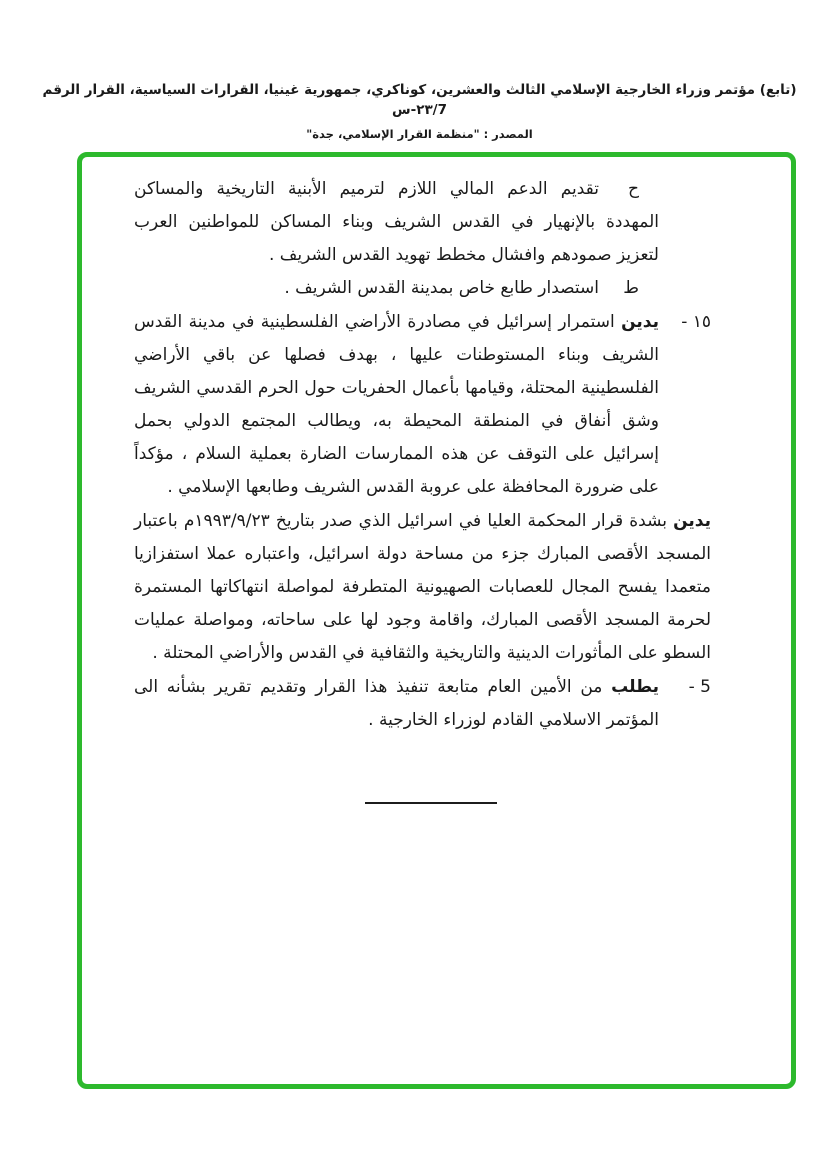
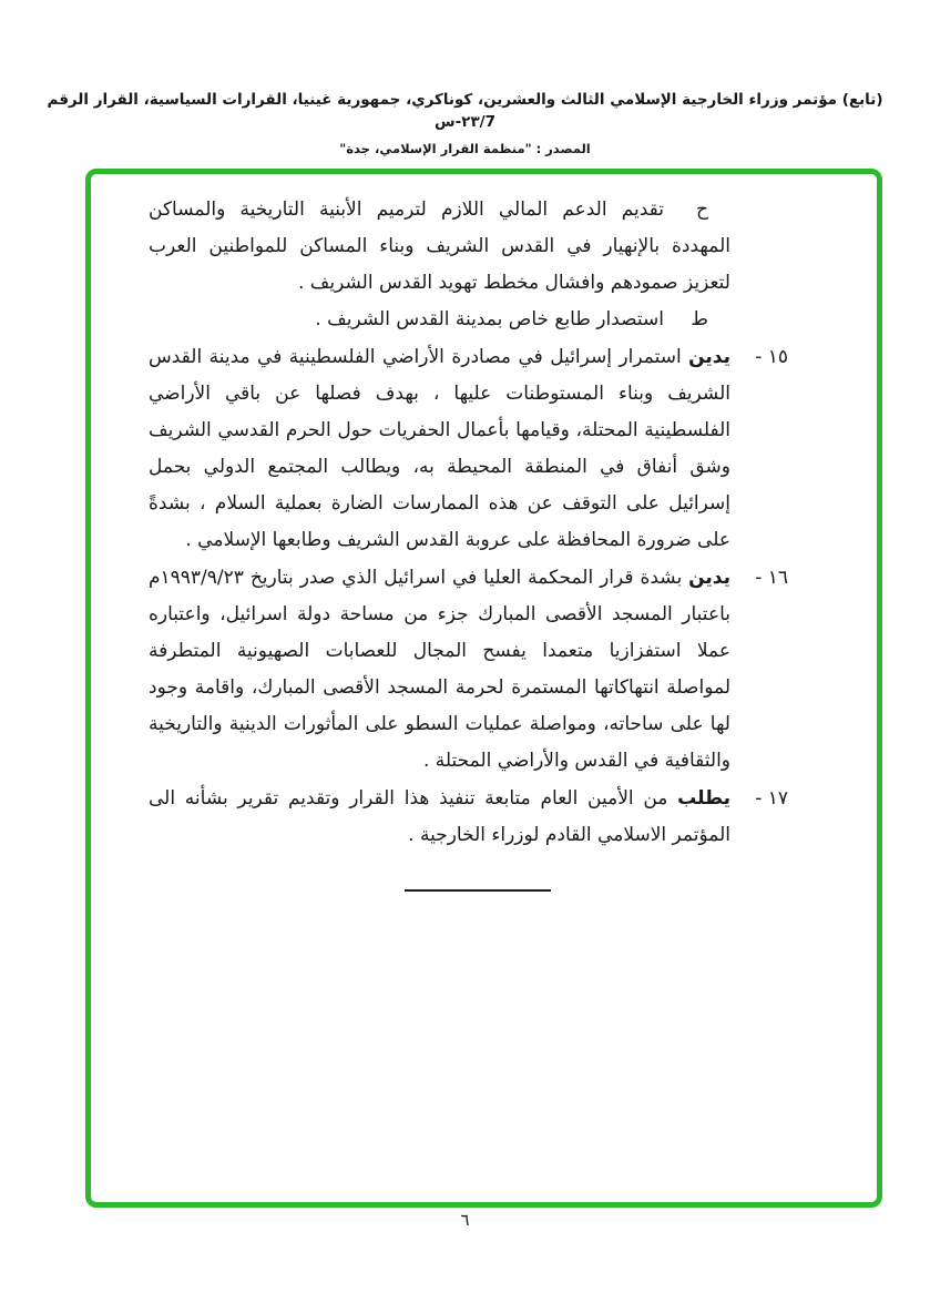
  (تابع) مؤتمر وزراء الخارجية الإسلامي الثالث والعشرين، كوناكري، جمهورية غينيا، القرارات السياسية، القرار الرقم ٢٣/7-س
  المصدر : "منظمة القرار الإسلامي، جدة"
  ح
  تقديم الدعم المالي اللازم لترميم الأبنية التاريخية والمساكن المهددة بالإنهيار في القدس الشريف وبناء المساكن للمواطنين العرب لتعزيز صمودهم وافشال مخطط تهويد القدس الشريف .
  ط
  استصدار طابع خاص بمدينة القدس الشريف .
  ١٥ -
- يدين استمرار إسرائيل في مصادرة الأراضي الفلسطينية في مدينة القدس الشريف وبناء المستوطنات عليها ، بهدف فصلها عن باقي الأراضي الفلسطينية المحتلة، وقيامها بأعمال الحفريات حول الحرم القدسي الشريف وشق أنفاق في المنطقة المحيطة به، ويطالب المجتمع الدولي بحمل إسرائيل على التوقف عن هذه الممارسات الضارة بعملية السلام ، مؤكداً على ضرورة المحافظة على عروبة القدس الشريف وطابعها الإسلامي .
+ يدين استمرار إسرائيل في مصادرة الأراضي الفلسطينية في مدينة القدس الشريف وبناء المستوطنات عليها ، بهدف فصلها عن باقي الأراضي الفلسطينية المحتلة، وقيامها بأعمال الحفريات حول الحرم القدسي الشريف وشق أنفاق في المنطقة المحيطة به، ويطالب المجتمع الدولي بحمل إسرائيل على التوقف عن هذه الممارسات الضارة بعملية السلام ، بشدةً على ضرورة المحافظة على عروبة القدس الشريف وطابعها الإسلامي .
+ ١٦ -
  يدين بشدة قرار المحكمة العليا في اسرائيل الذي صدر بتاريخ ١٩٩٣/٩/٢٣م باعتبار المسجد الأقصى المبارك جزء من مساحة دولة اسرائيل، واعتباره عملا استفزازيا متعمدا يفسح المجال للعصابات الصهيونية المتطرفة لمواصلة انتهاكاتها المستمرة لحرمة المسجد الأقصى المبارك، واقامة وجود لها على ساحاته، ومواصلة عمليات السطو على المأثورات الدينية والتاريخية والثقافية في القدس والأراضي المحتلة .
- 5 -
+ ١٧ -
  يطلب من الأمين العام متابعة تنفيذ هذا القرار وتقديم تقرير بشأنه الى المؤتمر الاسلامي القادم لوزراء الخارجية .
+ ٦
